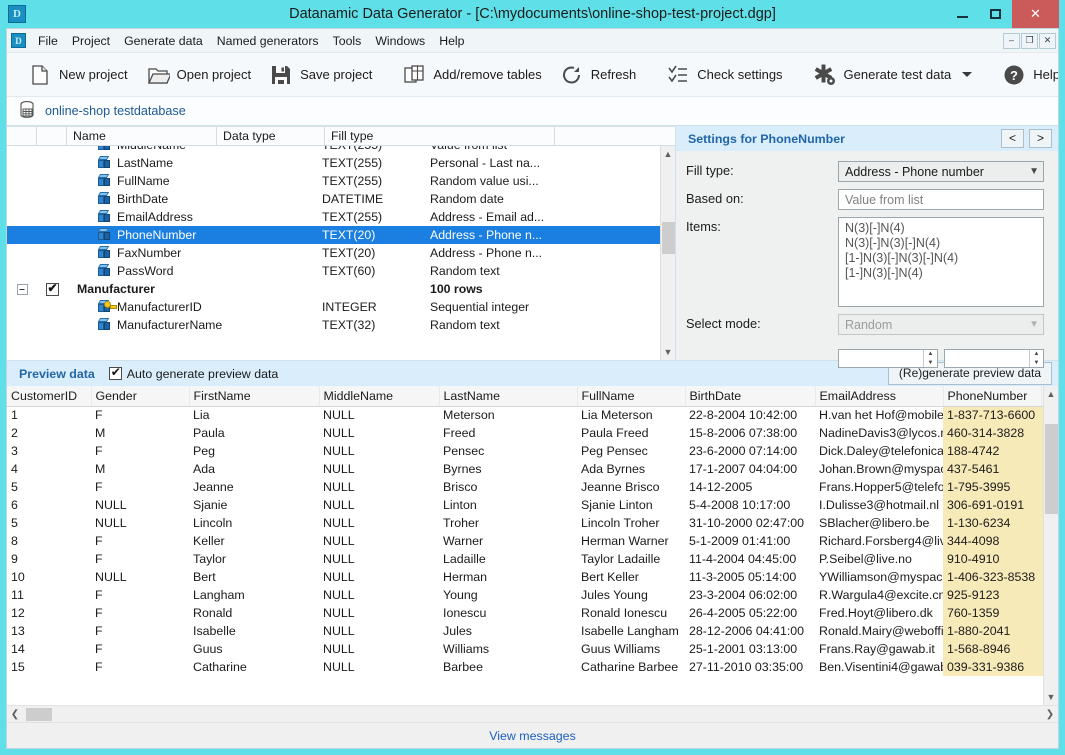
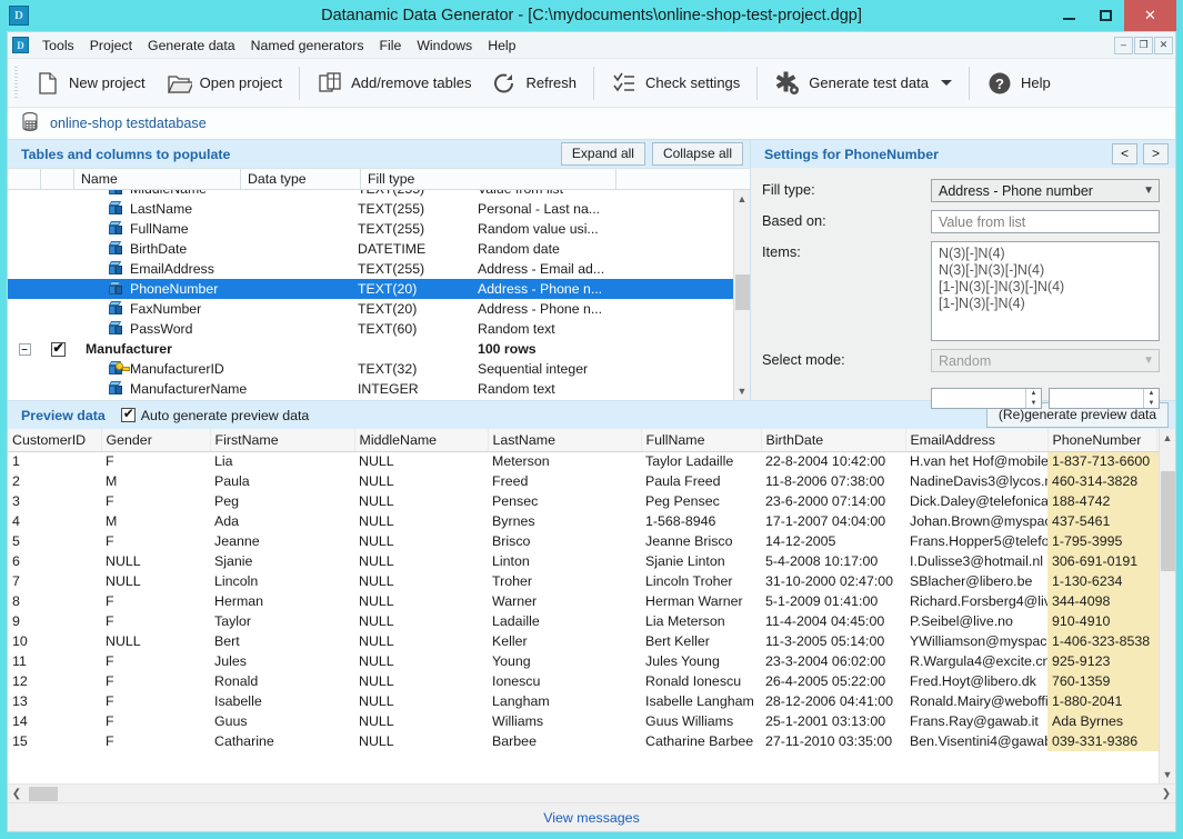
  D
  Datanamic Data Generator - [C:\mydocuments\online-shop-test-project.dgp]
  ✕
  D
- File
+ Tools
  Project
  Generate data
  Named generators
- Tools
+ File
  Windows
  Help
  –
  ❐
  ✕
  New project
  Open project
- Save project
  Add/remove tables
  Refresh
  Check settings
  Generate test data
  ?
  Help
  online-shop testdatabase
+ Tables and columns to populate
+ Expand all
+ Collapse all
  Name
  Data type
  Fill type
  LastName
  TEXT(255)
  Personal - Last na...
  FullName
  TEXT(255)
  Random value usi...
  BirthDate
  DATETIME
  Random date
  EmailAddress
  TEXT(255)
  Address - Email ad...
  PhoneNumber
  TEXT(20)
  Address - Phone n...
  FaxNumber
  TEXT(20)
  Address - Phone n...
  PassWord
  TEXT(60)
  Random text
  –
  Manufacturer
  100 rows
  ManufacturerID
- INTEGER
+ TEXT(32)
  Sequential integer
  ManufacturerName
- TEXT(32)
+ INTEGER
  Random text
  ▲
  ▼
  Settings for PhoneNumber
  <
  >
  Fill type:
  Address - Phone number
  ▼
  Based on:
  Value from list
  Items:
  N(3)[-]N(4)
  N(3)[-]N(3)[-]N(4)
  [1-]N(3)[-]N(3)[-]N(4)
  [1-]N(3)[-]N(4)
  Select mode:
  Random
  ▼
  Preview data
  Auto generate preview data
  (Re)generate preview data
  CustomerID	Gender	FirstName	MiddleName	LastName	FullName	BirthDate	EmailAddress	PhoneNumber
- 1	F	Lia	NULL	Meterson	Lia Meterson	22-8-2004 10:42:00	H.van het Hof@mobile	1-837-713-6600
+ 1	F	Lia	NULL	Meterson	Taylor Ladaille	22-8-2004 10:42:00	H.van het Hof@mobile	1-837-713-6600
- 2	M	Paula	NULL	Freed	Paula Freed	15-8-2006 07:38:00	NadineDavis3@lycos.	460-314-3828
+ 2	M	Paula	NULL	Freed	Paula Freed	11-8-2006 07:38:00	NadineDavis3@lycos.	460-314-3828
  3	F	Peg	NULL	Pensec	Peg Pensec	23-6-2000 07:14:00	Dick.Daley@telefonica	188-4742
- 4	M	Ada	NULL	Byrnes	Ada Byrnes	17-1-2007 04:04:00	Johan.Brown@myspa	437-5461
+ 4	M	Ada	NULL	Byrnes	1-568-8946	17-1-2007 04:04:00	Johan.Brown@myspa	437-5461
  5	F	Jeanne	NULL	Brisco	Jeanne Brisco	14-12-2005	Frans.Hopper5@telefo	1-795-3995
  6	NULL	Sjanie	NULL	Linton	Sjanie Linton	5-4-2008 10:17:00	I.Dulisse3@hotmail.nl	306-691-0191
- 5	NULL	Lincoln	NULL	Troher	Lincoln Troher	31-10-2000 02:47:00	SBlacher@libero.be	1-130-6234
+ 7	NULL	Lincoln	NULL	Troher	Lincoln Troher	31-10-2000 02:47:00	SBlacher@libero.be	1-130-6234
- 8	F	Keller	NULL	Warner	Herman Warner	5-1-2009 01:41:00	Richard.Forsberg4@liv	344-4098
+ 8	F	Herman	NULL	Warner	Herman Warner	5-1-2009 01:41:00	Richard.Forsberg4@liv	344-4098
- 9	F	Taylor	NULL	Ladaille	Taylor Ladaille	11-4-2004 04:45:00	P.Seibel@live.no	910-4910
+ 9	F	Taylor	NULL	Ladaille	Lia Meterson	11-4-2004 04:45:00	P.Seibel@live.no	910-4910
- 10	NULL	Bert	NULL	Herman	Bert Keller	11-3-2005 05:14:00	YWilliamson@myspac	1-406-323-8538
+ 10	NULL	Bert	NULL	Keller	Bert Keller	11-3-2005 05:14:00	YWilliamson@myspac	1-406-323-8538
- 11	F	Langham	NULL	Young	Jules Young	23-3-2004 06:02:00	R.Wargula4@excite.cn	925-9123
+ 11	F	Jules	NULL	Young	Jules Young	23-3-2004 06:02:00	R.Wargula4@excite.cn	925-9123
  12	F	Ronald	NULL	Ionescu	Ronald Ionescu	26-4-2005 05:22:00	Fred.Hoyt@libero.dk	760-1359
- 13	F	Isabelle	NULL	Jules	Isabelle Langham	28-12-2006 04:41:00	Ronald.Mairy@weboffi	1-880-2041
+ 13	F	Isabelle	NULL	Langham	Isabelle Langham	28-12-2006 04:41:00	Ronald.Mairy@weboffi	1-880-2041
- 14	F	Guus	NULL	Williams	Guus Williams	25-1-2001 03:13:00	Frans.Ray@gawab.it	1-568-8946
+ 14	F	Guus	NULL	Williams	Guus Williams	25-1-2001 03:13:00	Frans.Ray@gawab.it	Ada Byrnes
  15	F	Catharine	NULL	Barbee	Catharine Barbee	27-11-2010 03:35:00	Ben.Visentini4@gawa	039-331-9386
  ▲
  ▼
  ❮
  ❯
  View messages
